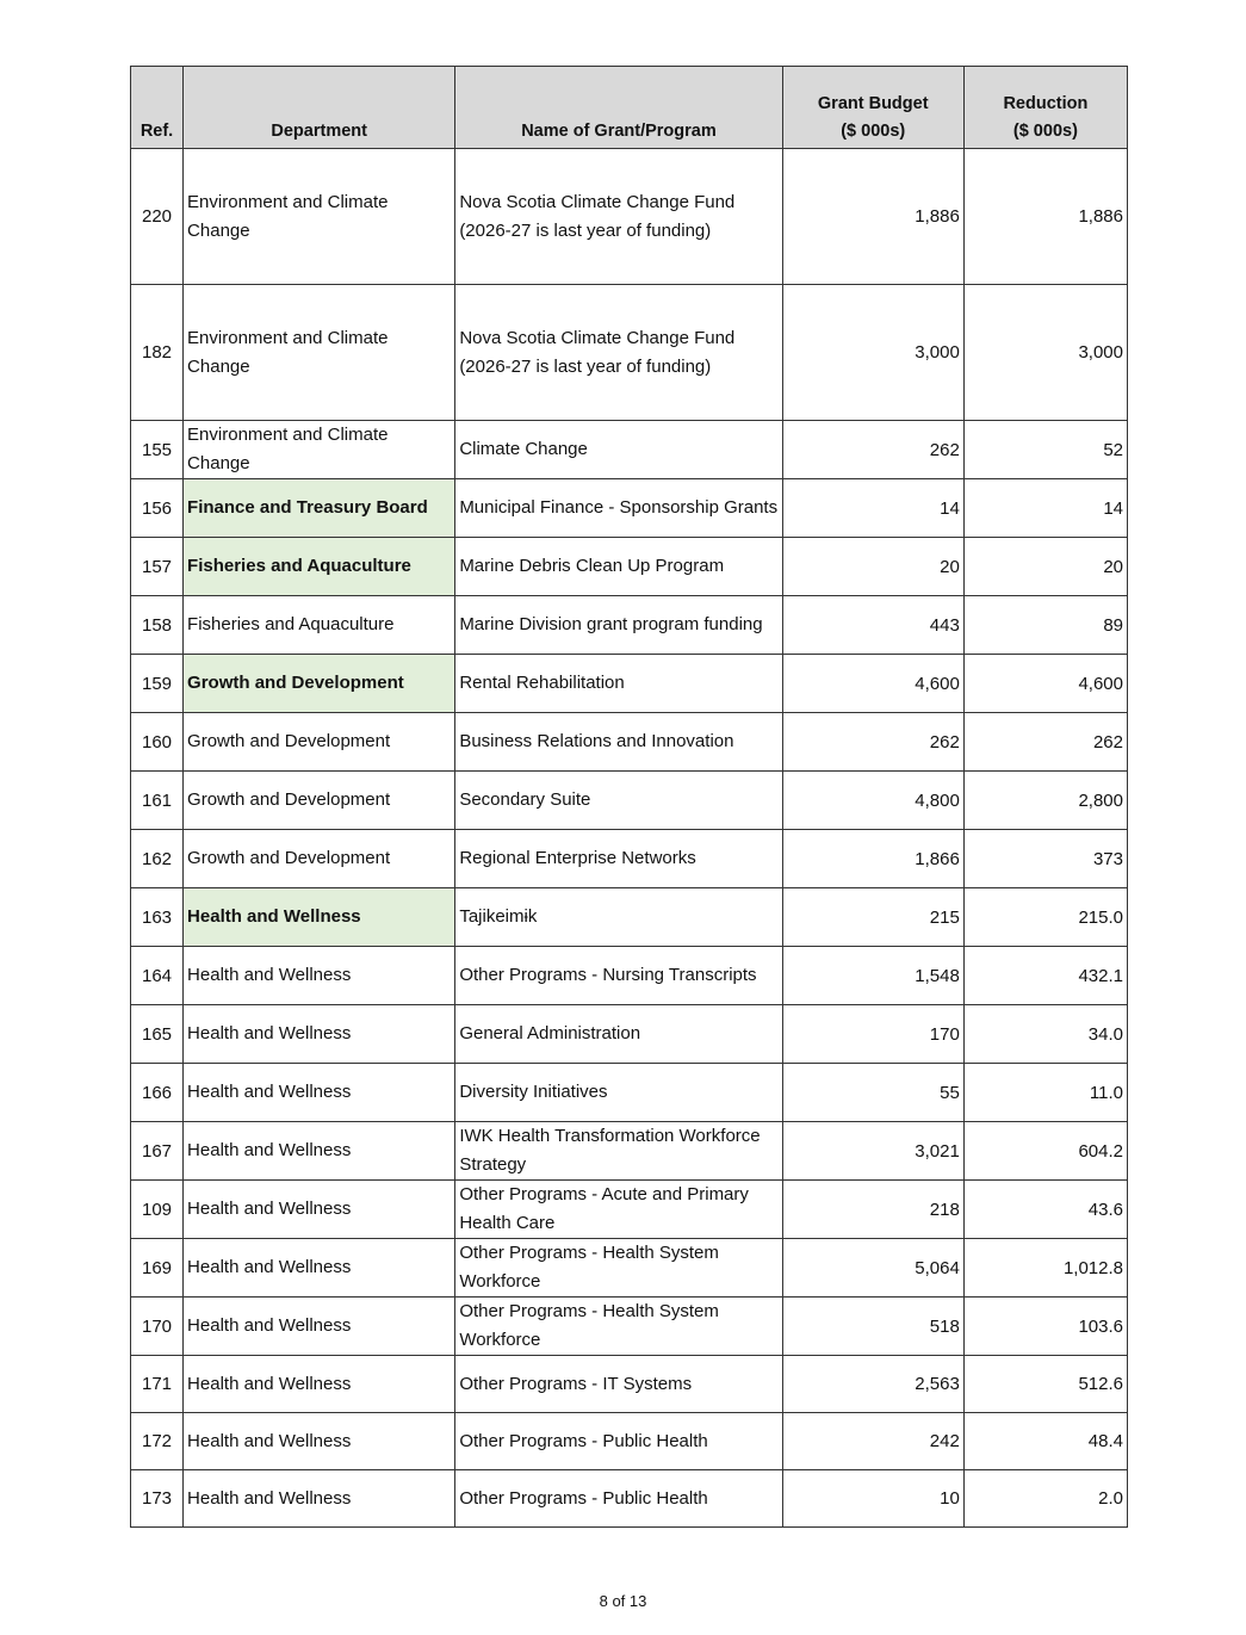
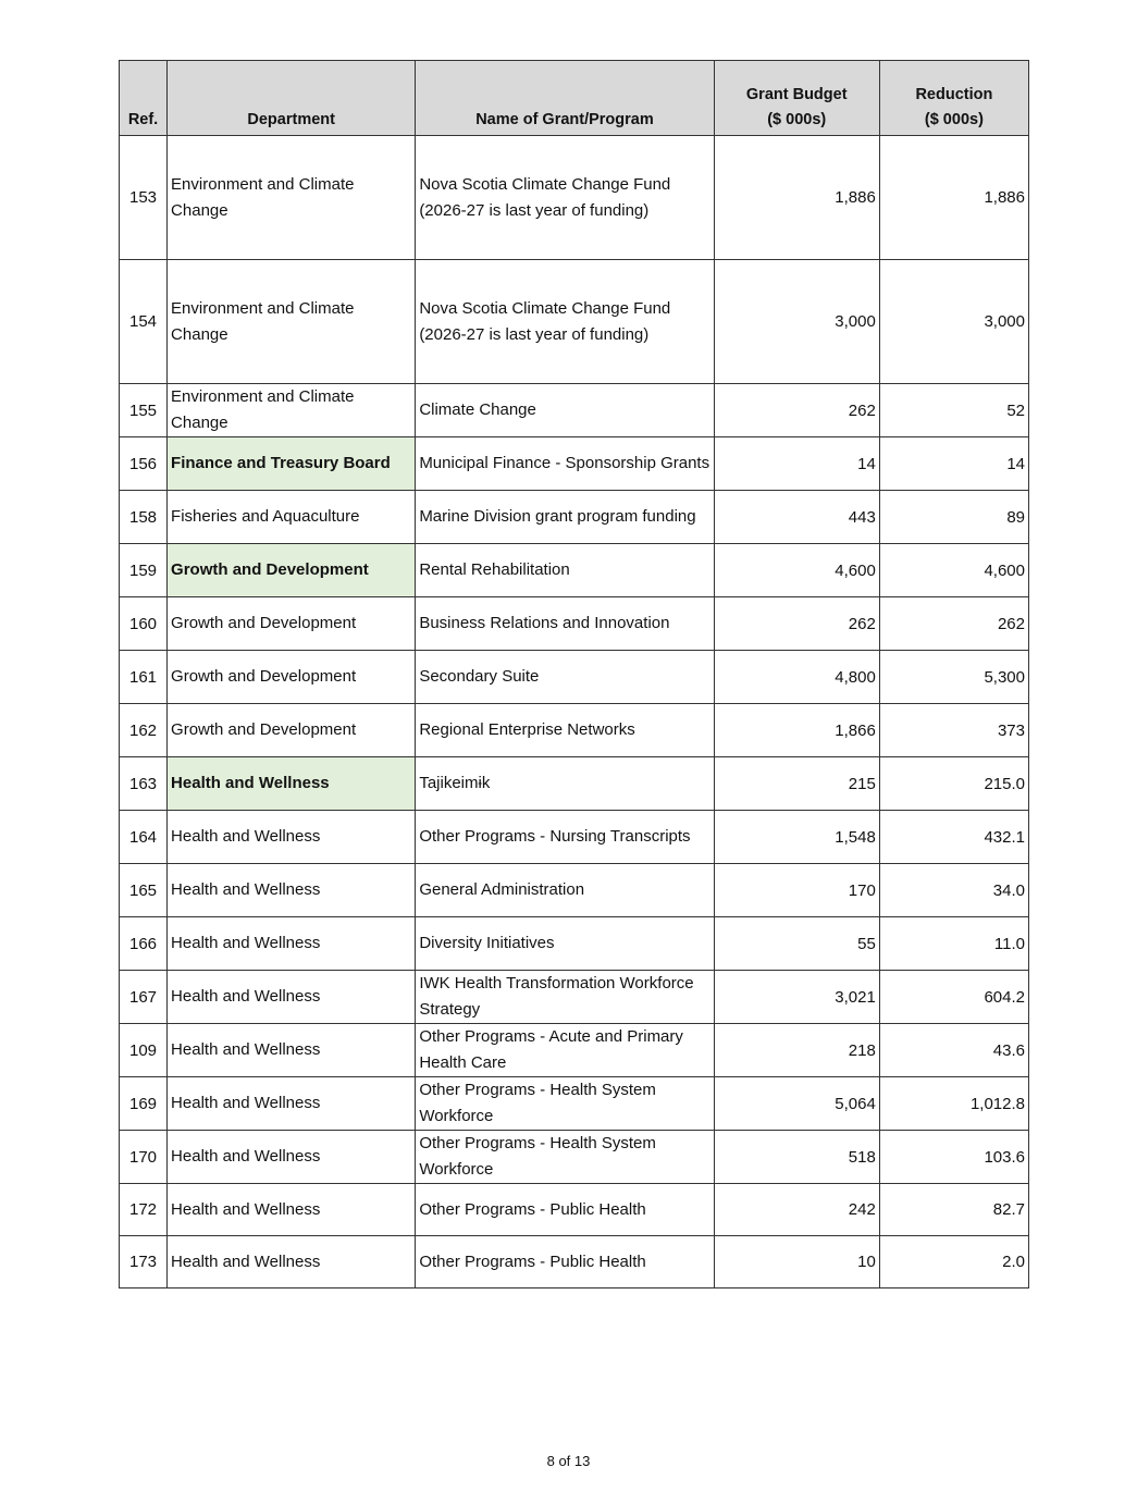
  Ref.	Department	Name of Grant/Program	Grant Budget ($ 000s)	Reduction ($ 000s)
- 220	Environment and Climate Change	Nova Scotia Climate Change Fund (2026-27 is last year of funding)	1,886	1,886
+ 153	Environment and Climate Change	Nova Scotia Climate Change Fund (2026-27 is last year of funding)	1,886	1,886
- 182	Environment and Climate Change	Nova Scotia Climate Change Fund (2026-27 is last year of funding)	3,000	3,000
+ 154	Environment and Climate Change	Nova Scotia Climate Change Fund (2026-27 is last year of funding)	3,000	3,000
  155	Environment and Climate Change	Climate Change	262	52
  156	Finance and Treasury Board	Municipal Finance - Sponsorship Grants	14	14
- 157	Fisheries and Aquaculture	Marine Debris Clean Up Program	20	20
  158	Fisheries and Aquaculture	Marine Division grant program funding	443	89
  159	Growth and Development	Rental Rehabilitation	4,600	4,600
  160	Growth and Development	Business Relations and Innovation	262	262
- 161	Growth and Development	Secondary Suite	4,800	2,800
+ 161	Growth and Development	Secondary Suite	4,800	5,300
  162	Growth and Development	Regional Enterprise Networks	1,866	373
  163	Health and Wellness	Tajikeimɨk	215	215.0
  164	Health and Wellness	Other Programs - Nursing Transcripts	1,548	432.1
  165	Health and Wellness	General Administration	170	34.0
  166	Health and Wellness	Diversity Initiatives	55	11.0
  167	Health and Wellness	IWK Health Transformation Workforce Strategy	3,021	604.2
  109	Health and Wellness	Other Programs - Acute and Primary Health Care	218	43.6
  169	Health and Wellness	Other Programs - Health System Workforce	5,064	1,012.8
  170	Health and Wellness	Other Programs - Health System Workforce	518	103.6
- 171	Health and Wellness	Other Programs - IT Systems	2,563	512.6
- 172	Health and Wellness	Other Programs - Public Health	242	48.4
+ 172	Health and Wellness	Other Programs - Public Health	242	82.7
  173	Health and Wellness	Other Programs - Public Health	10	2.0
  8 of 13
